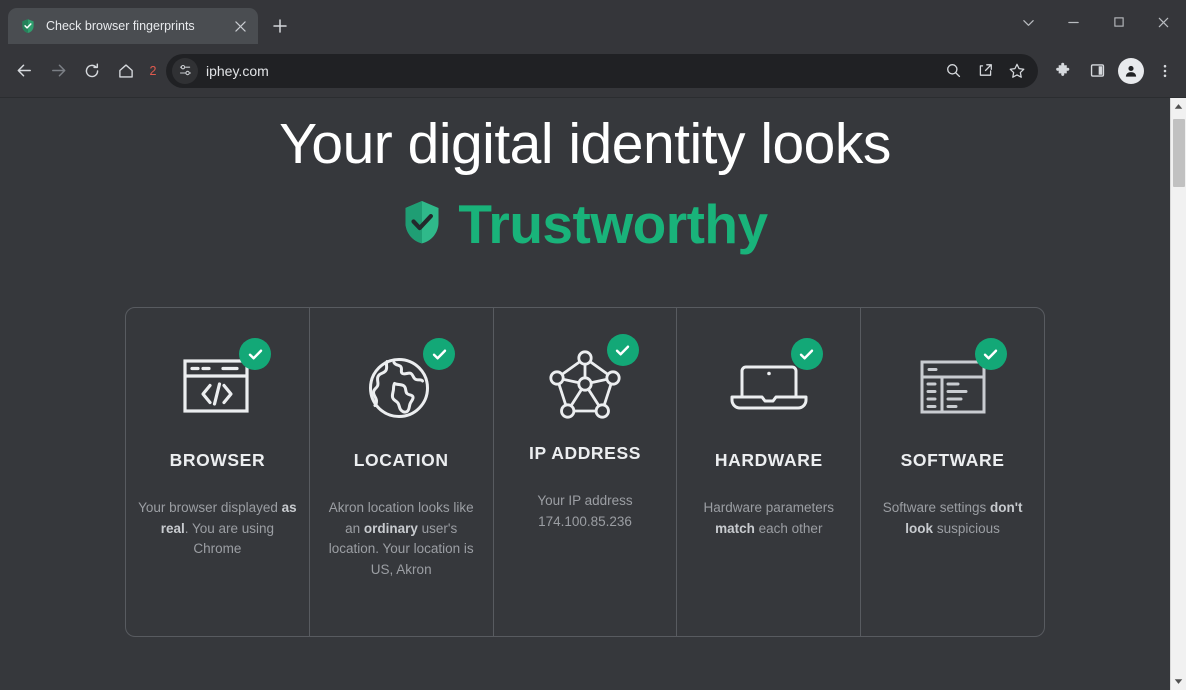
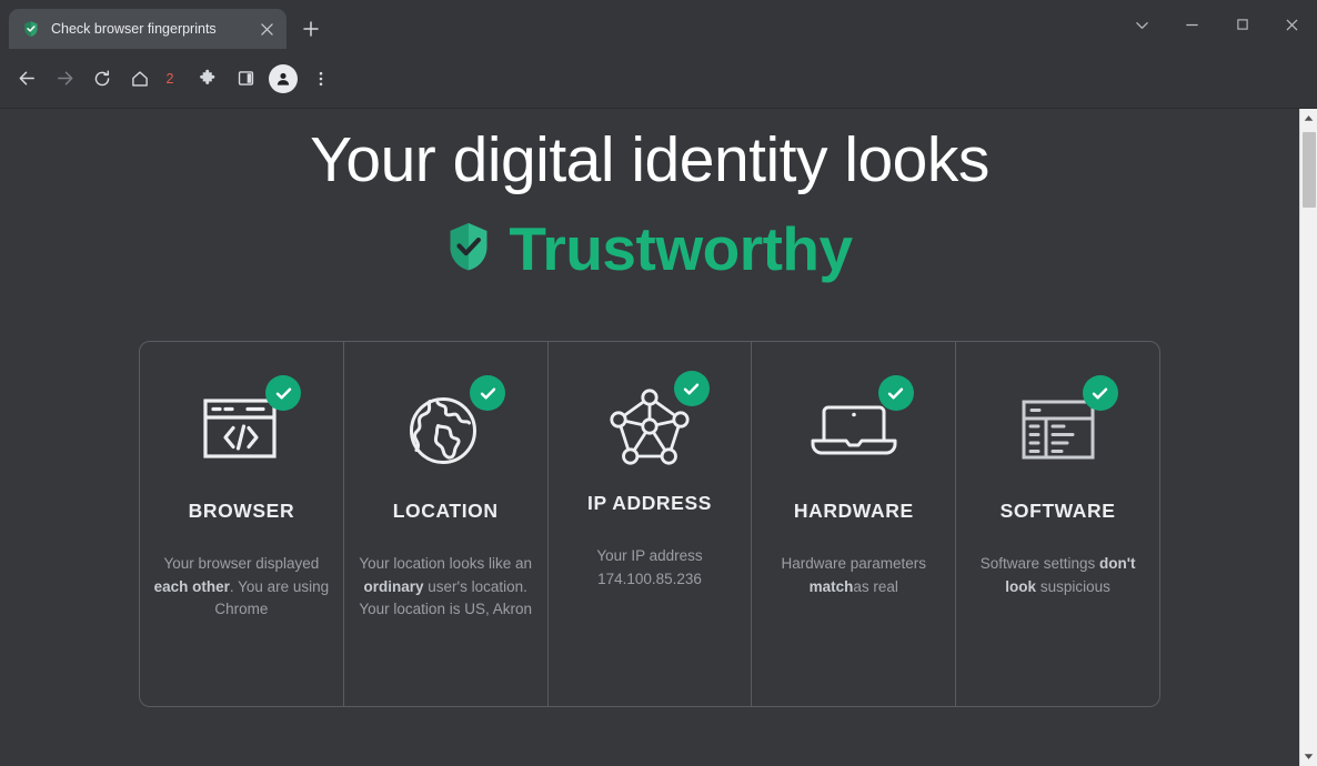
  Check browser fingerprints
  2
- iphey.com
  Your digital identity looks
  Trustworthy
  BROWSER
- Your browser displayed as real. You are using Chrome
+ Your browser displayed each other. You are using Chrome
  LOCATION
- Akron location looks like an ordinary user's location. Your location is US, Akron
+ Your location looks like an ordinary user's location. Your location is US, Akron
  IP ADDRESS
  Your IP address 174.100.85.236
  HARDWARE
- Hardware parameters match each other
+ Hardware parameters matchas real
  SOFTWARE
  Software settings don't look suspicious
